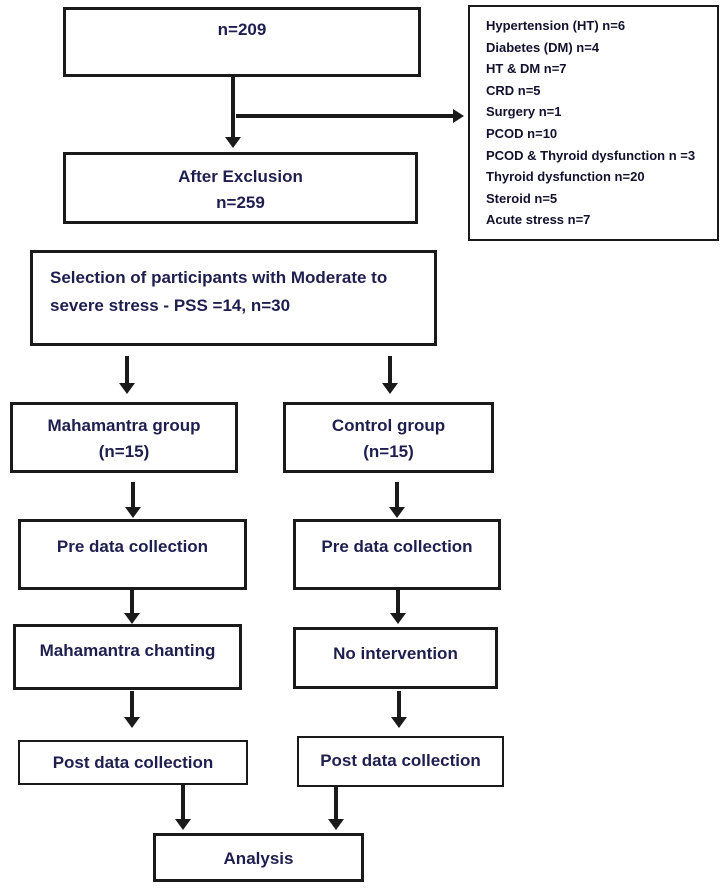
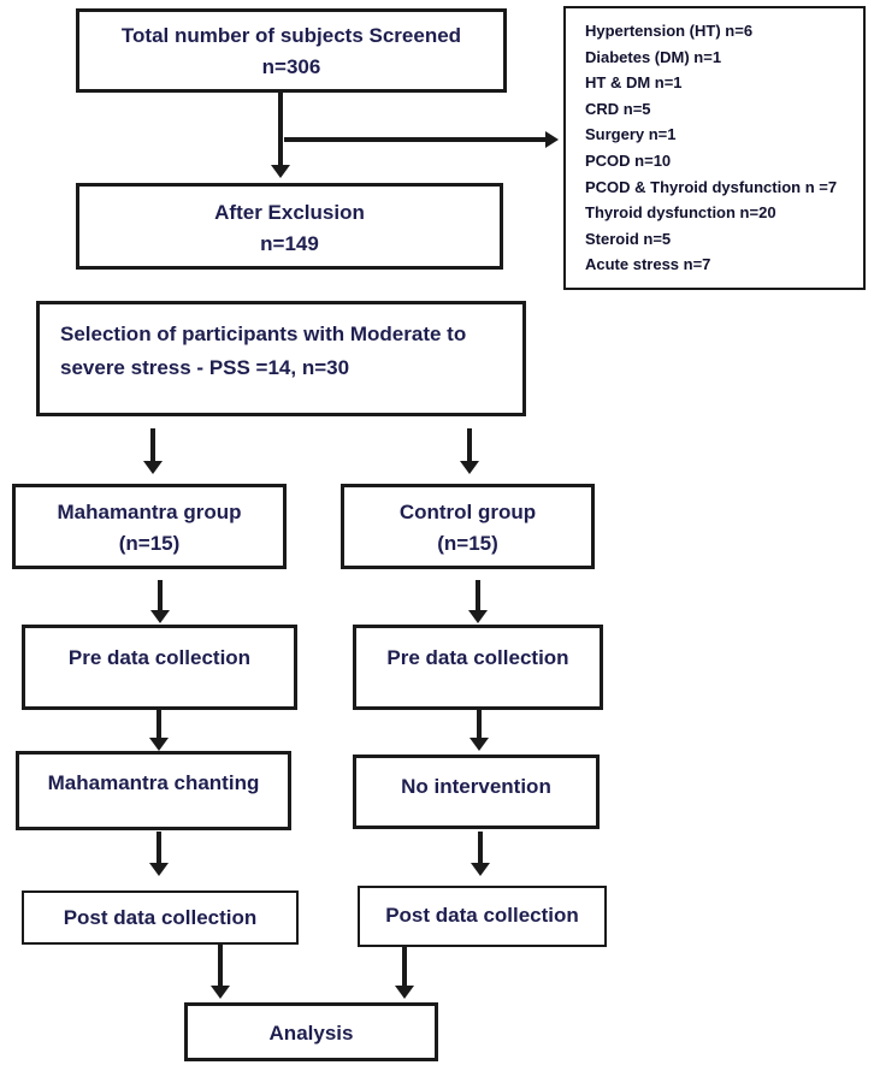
+ Total number of subjects Screened
- n=209
+ n=306
  Hypertension (HT) n=6
- Diabetes (DM) n=4
+ Diabetes (DM) n=1
- HT & DM n=7
+ HT & DM n=1
  CRD n=5
  Surgery n=1
  PCOD n=10
- PCOD & Thyroid dysfunction n =3
+ PCOD & Thyroid dysfunction n =7
  Thyroid dysfunction n=20
  Steroid n=5
  Acute stress n=7
  After Exclusion
- n=259
+ n=149
  Selection of participants with Moderate to
  severe stress - PSS =14, n=30
  Mahamantra group
  (n=15)
  Control group
  (n=15)
  Pre data collection
  Pre data collection
  Mahamantra chanting
  No intervention
  Post data collection
  Post data collection
  Analysis
